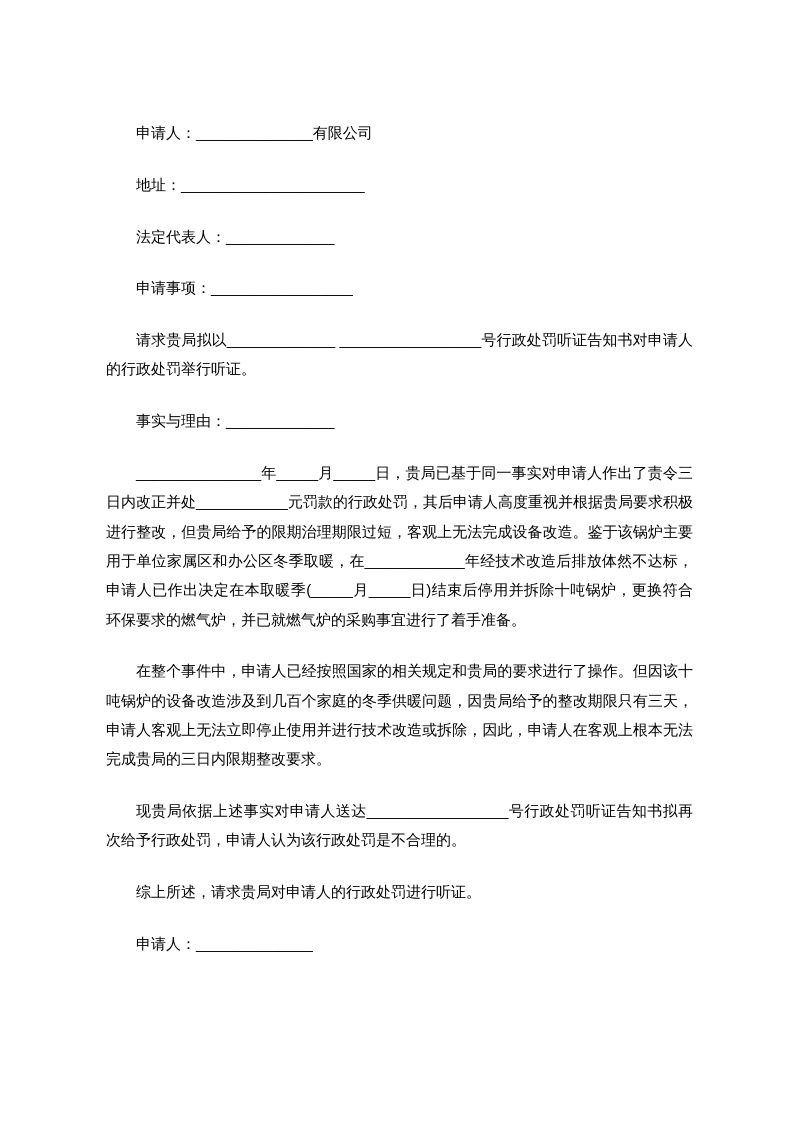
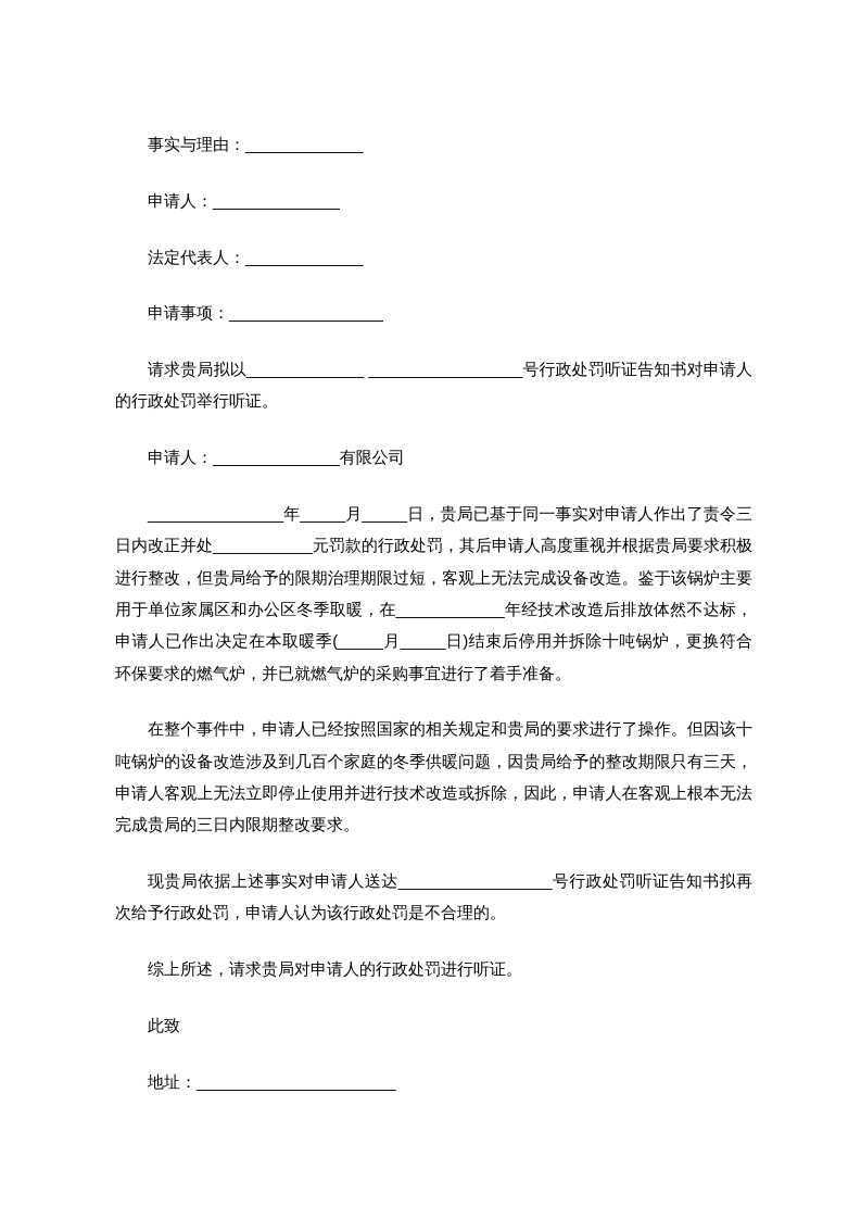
- 申请人：______________有限公司
+ 事实与理由：_____________
- 地址：______________________
+ 申请人：______________
  法定代表人：_____________
  申请事项：_________________
  请求贵局拟以_____________ _________________号行政处罚听证告知书对申请人的行政处罚举行听证。
- 事实与理由：_____________
+ 申请人：______________有限公司
  _______________年_____月_____日，贵局已基于同一事实对申请人作出了责令三日内改正并处___________元罚款的行政处罚，其后申请人高度重视并根据贵局要求积极进行整改，但贵局给予的限期治理期限过短，客观上无法完成设备改造。鉴于该锅炉主要用于单位家属区和办公区冬季取暖，在____________年经技术改造后排放体然不达标，申请人已作出决定在本取暖季(_____月_____日)结束后停用并拆除十吨锅炉，更换符合环保要求的燃气炉，并已就燃气炉的采购事宜进行了着手准备。
  在整个事件中，申请人已经按照国家的相关规定和贵局的要求进行了操作。但因该十吨锅炉的设备改造涉及到几百个家庭的冬季供暖问题，因贵局给予的整改期限只有三天，申请人客观上无法立即停止使用并进行技术改造或拆除，因此，申请人在客观上根本无法完成贵局的三日内限期整改要求。
  现贵局依据上述事实对申请人送达_________________号行政处罚听证告知书拟再次给予行政处罚，申请人认为该行政处罚是不合理的。
  综上所述，请求贵局对申请人的行政处罚进行听证。
+ 此致
- 申请人：______________
+ 地址：______________________
